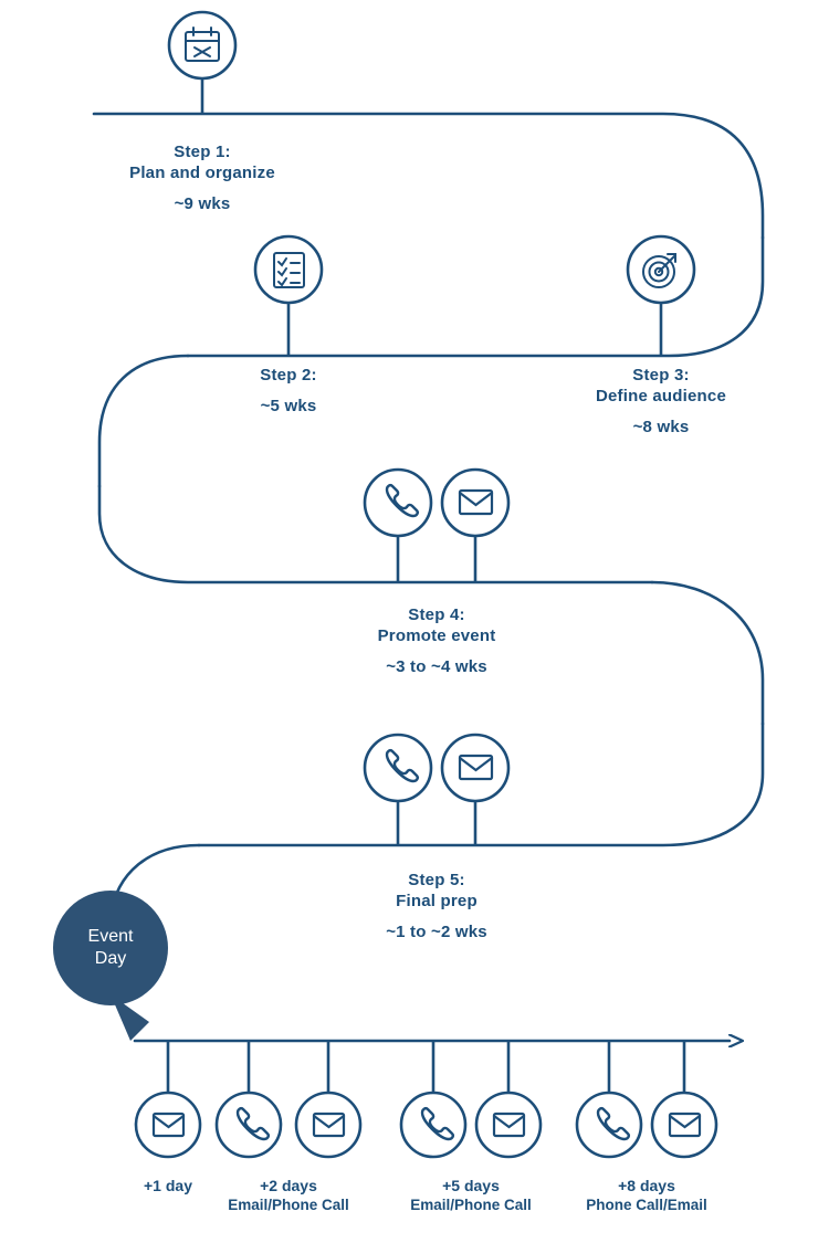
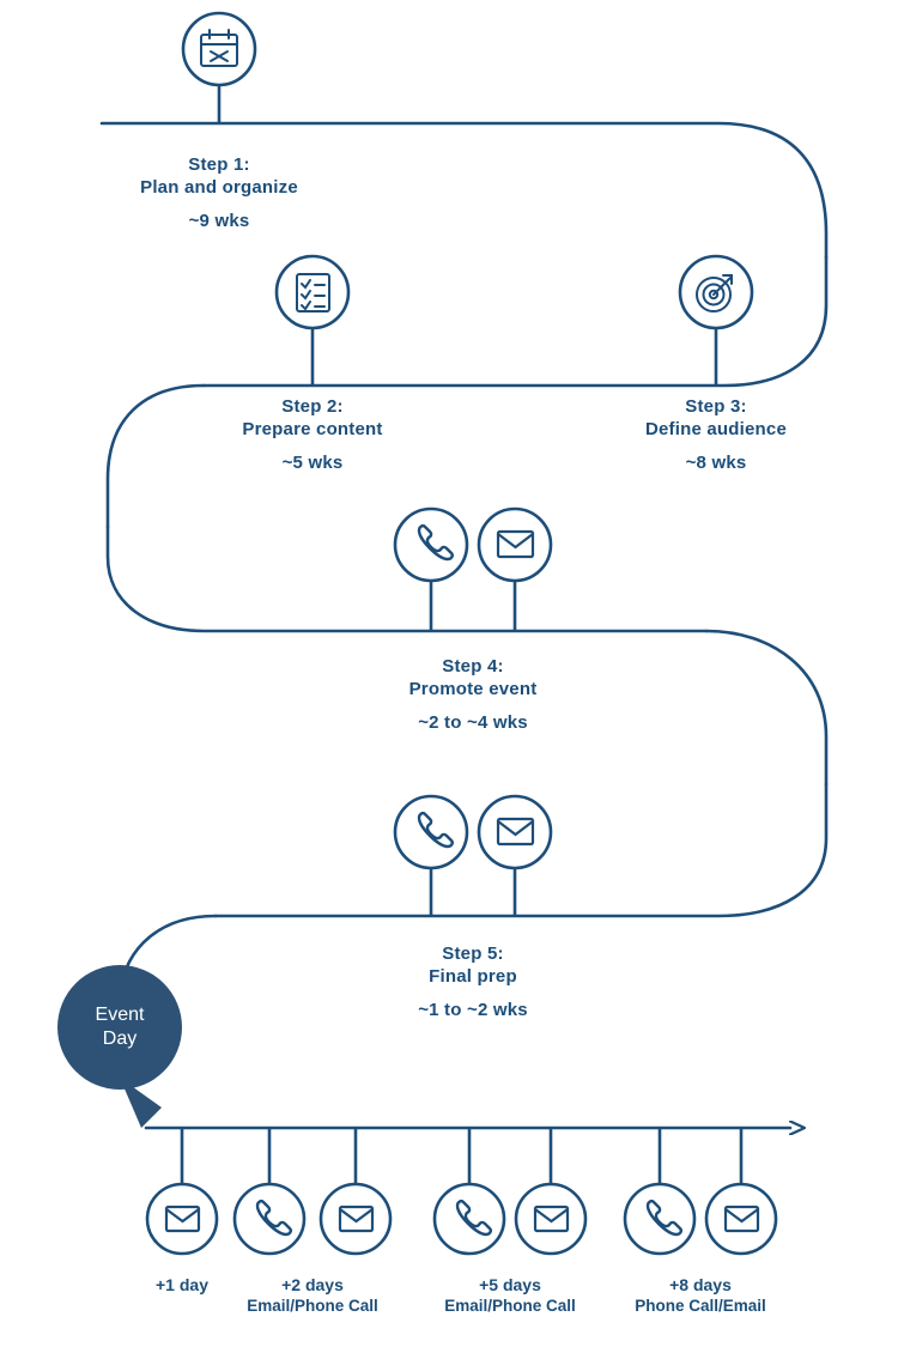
  Step 1:
  Plan and organize
  ~9 wks
  Step 2:
+ Prepare content
  ~5 wks
  Step 3:
  Define audience
  ~8 wks
  Step 4:
  Promote event
- ~3 to ~4 wks
+ ~2 to ~4 wks
  Step 5:
  Final prep
  ~1 to ~2 wks
  Event
  Day
  +1 day
  +2 days
  Email/Phone Call
  +5 days
  Email/Phone Call
  +8 days
  Phone Call/Email
